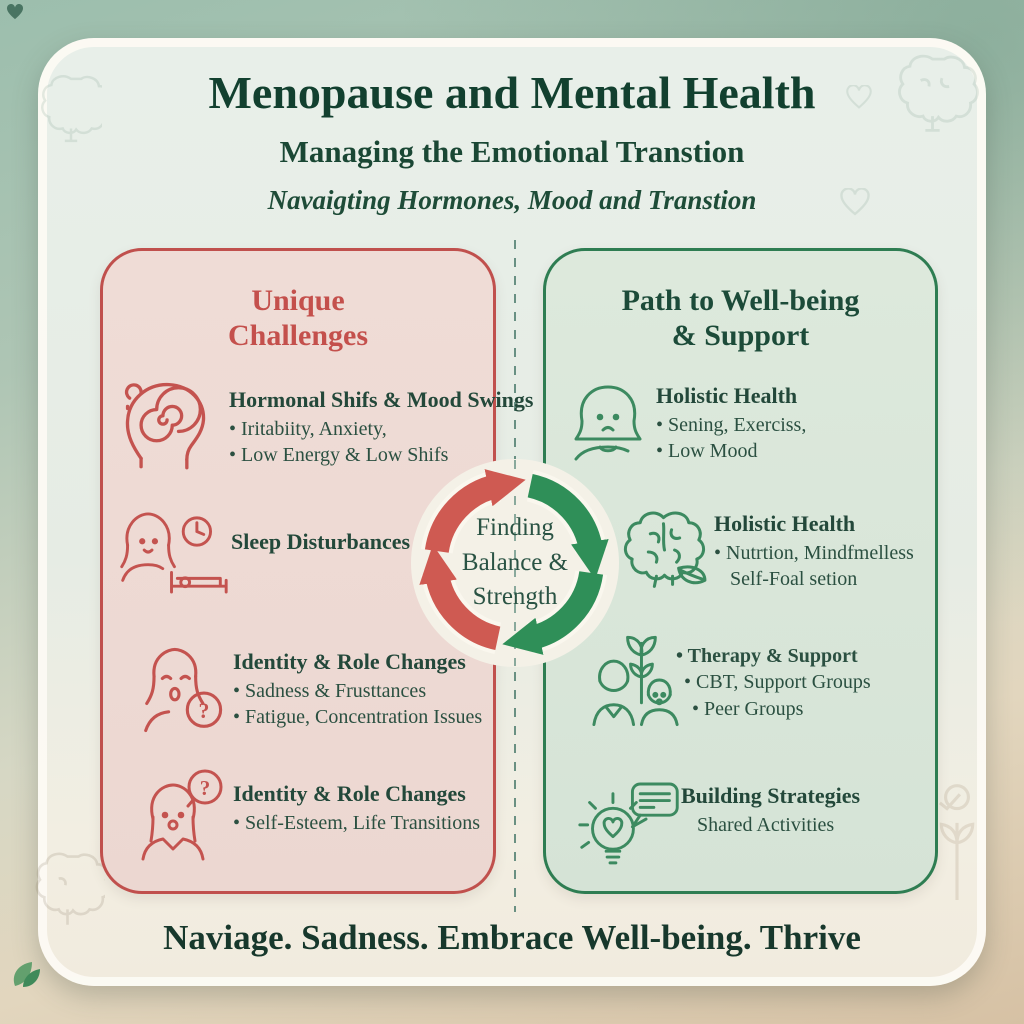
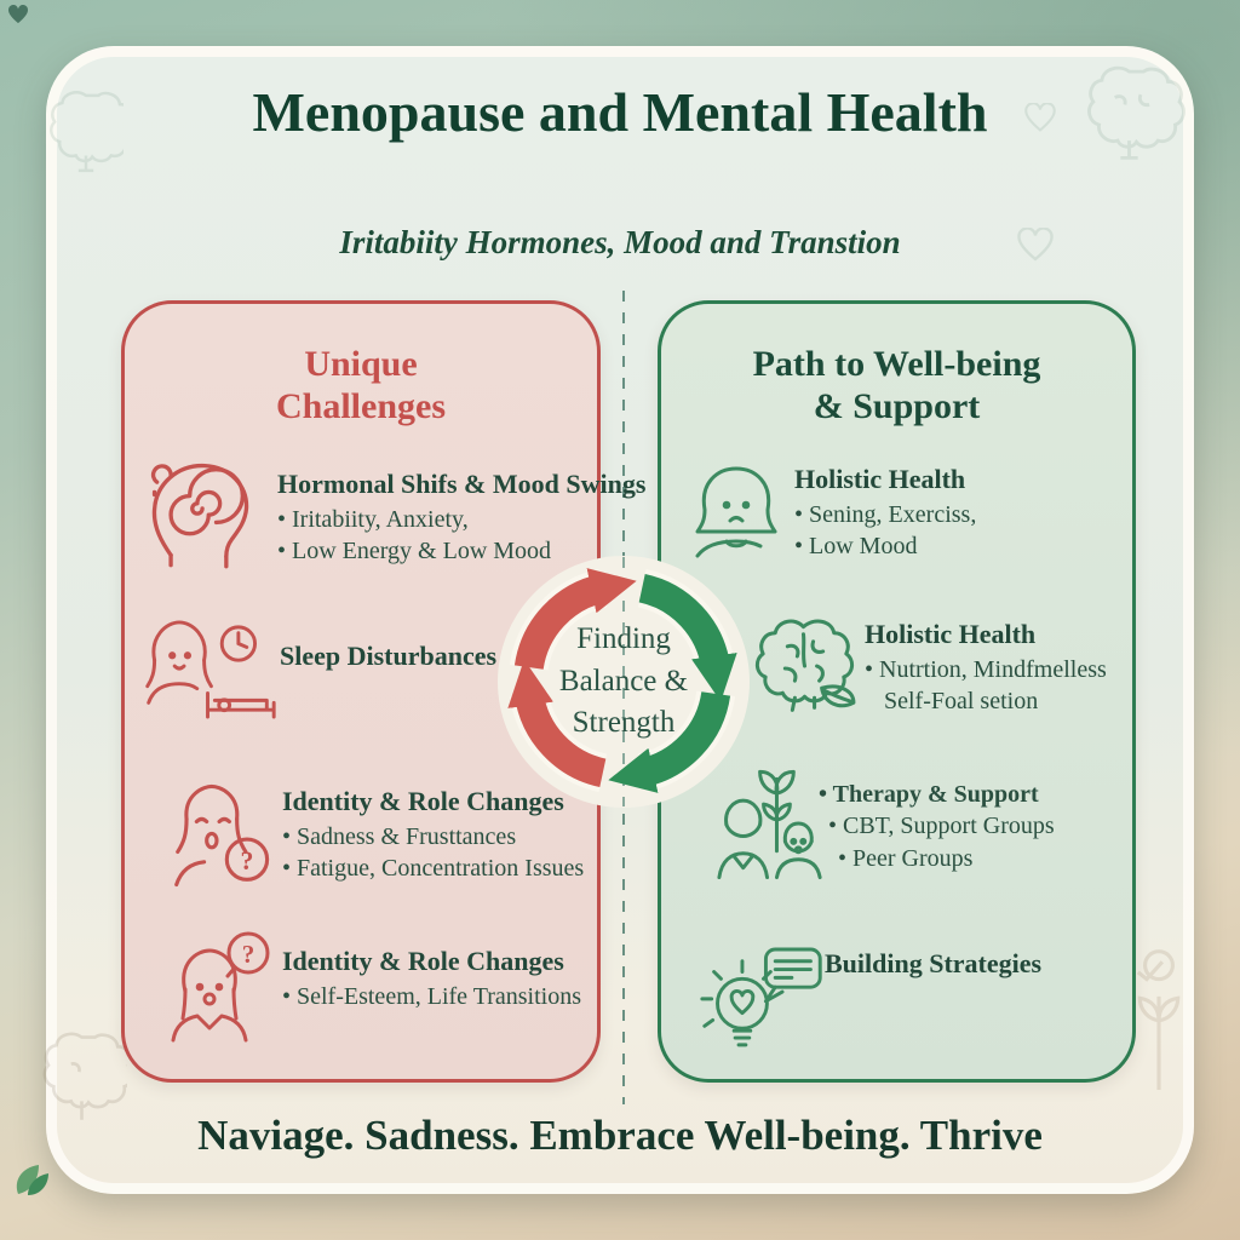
  Menopause and Mental Health
- Managing the Emotional Transtion
- Navaigting Hormones, Mood and Transtion
+ Iritabiity Hormones, Mood and Transtion
  Unique
  Challenges
  Hormonal Shifs & Mood Swings
  • Iritabiity, Anxiety,
- • Low Energy & Low Shifs
+ • Low Energy & Low Mood
  Sleep Disturbances
  ?
  Identity & Role Changes
  • Sadness & Frusttances
  • Fatigue, Concentration Issues
  ?
  Identity & Role Changes
  • Self-Esteem, Life Transitions
  Path to Well-being
  & Support
  Holistic Health
  • Sening, Exerciss,
  • Low Mood
  Holistic Health
  • Nutrtion, Mindfmelless
  Self-Foal setion
  • Therapy & Support
  • CBT, Support Groups
  • Peer Groups
  Building Strategies
- Shared Activities
  Finding
  Balance &
  Strength
  Naviage. Sadness. Embrace Well-being. Thrive
